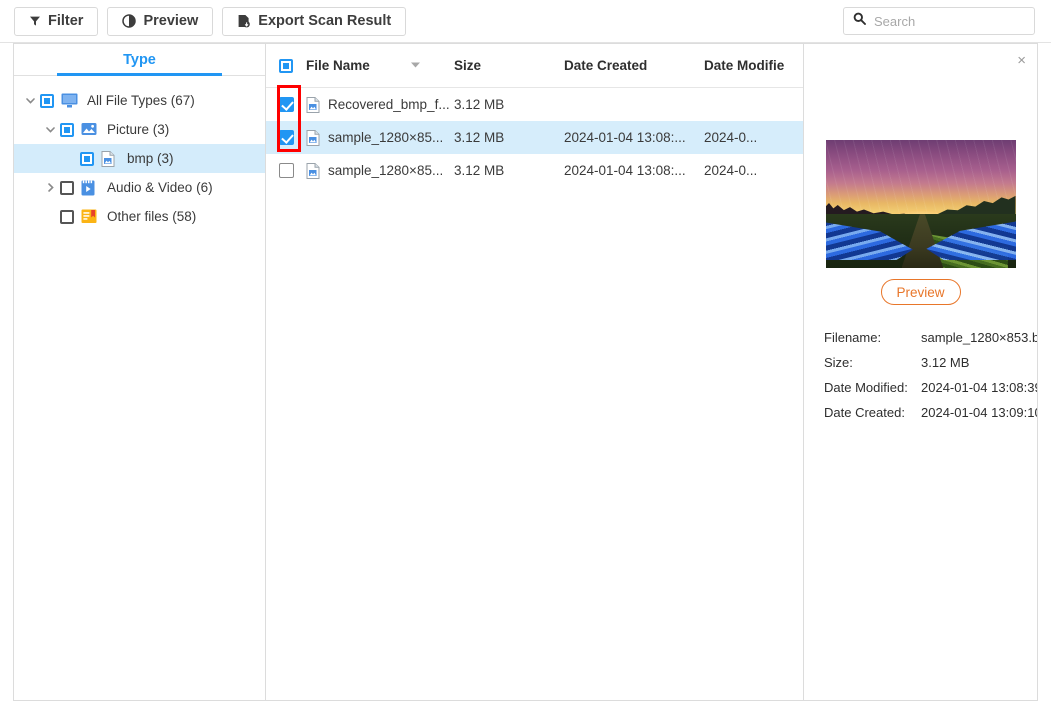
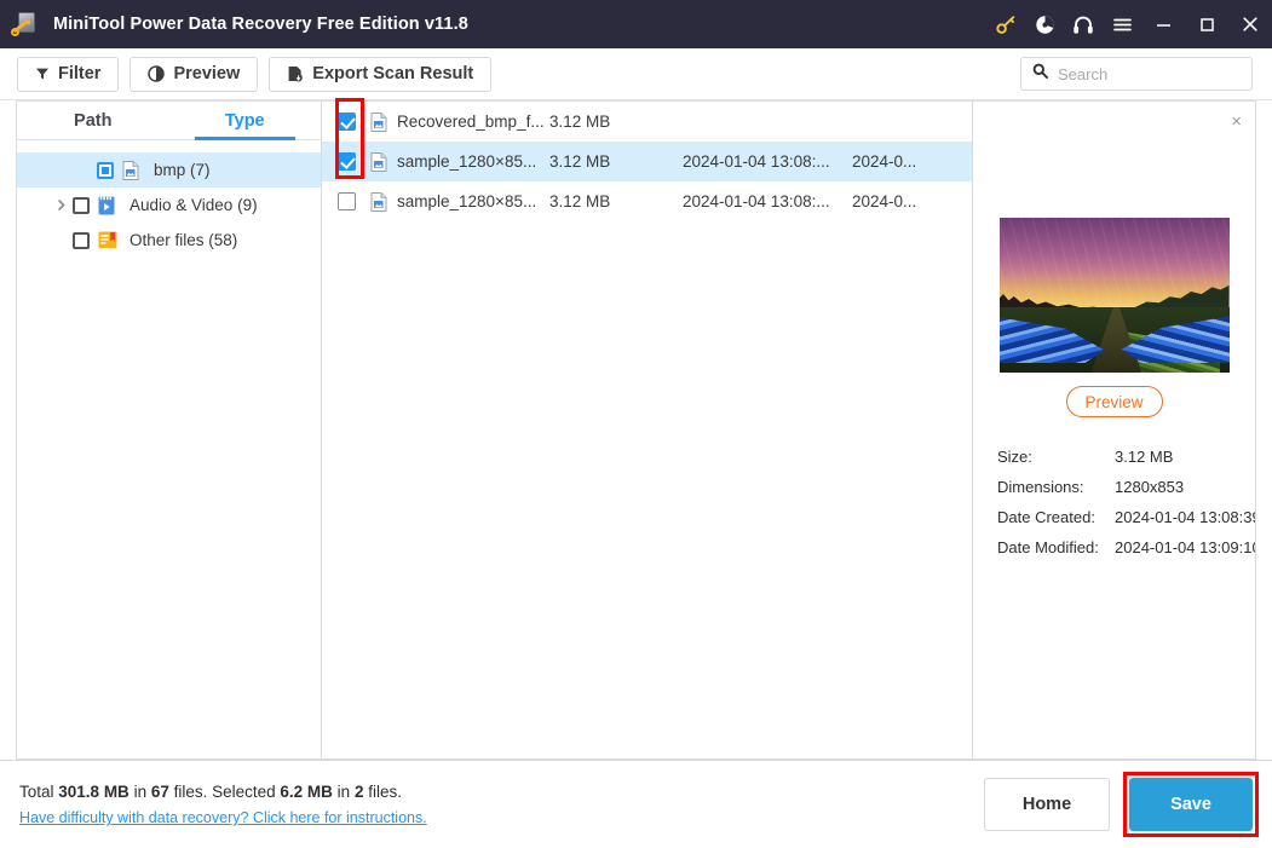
+ MiniTool Power Data Recovery Free Edition v11.8
  Filter
  Preview
  Export Scan Result
  Search
+ Path
  Type
- All File Types (67)
- Picture (3)
- bmp (3)
+ bmp (7)
- Audio & Video (6)
+ Audio & Video (9)
  Other files (58)
- File Name
- Size
- Date Created
- Date Modifie
  Recovered_bmp_f...
  3.12 MB
  sample_1280×85...
  3.12 MB
  2024-01-04 13:08:...
  2024-0...
  sample_1280×85...
  3.12 MB
  2024-01-04 13:08:...
  2024-0...
  ×
  Preview
- Filename:
- sample_1280×853.b
  Size:
  3.12 MB
+ Dimensions:
+ 1280x853
- Date Modified:
+ Date Created:
  2024-01-04 13:08:3
- Date Created:
+ Date Modified:
  2024-01-04 13:09:1
+ Total 301.8 MB in 67 files. Selected 6.2 MB in 2 files.
+ Have difficulty with data recovery? Click here for instructions.
+ Home
+ Save
